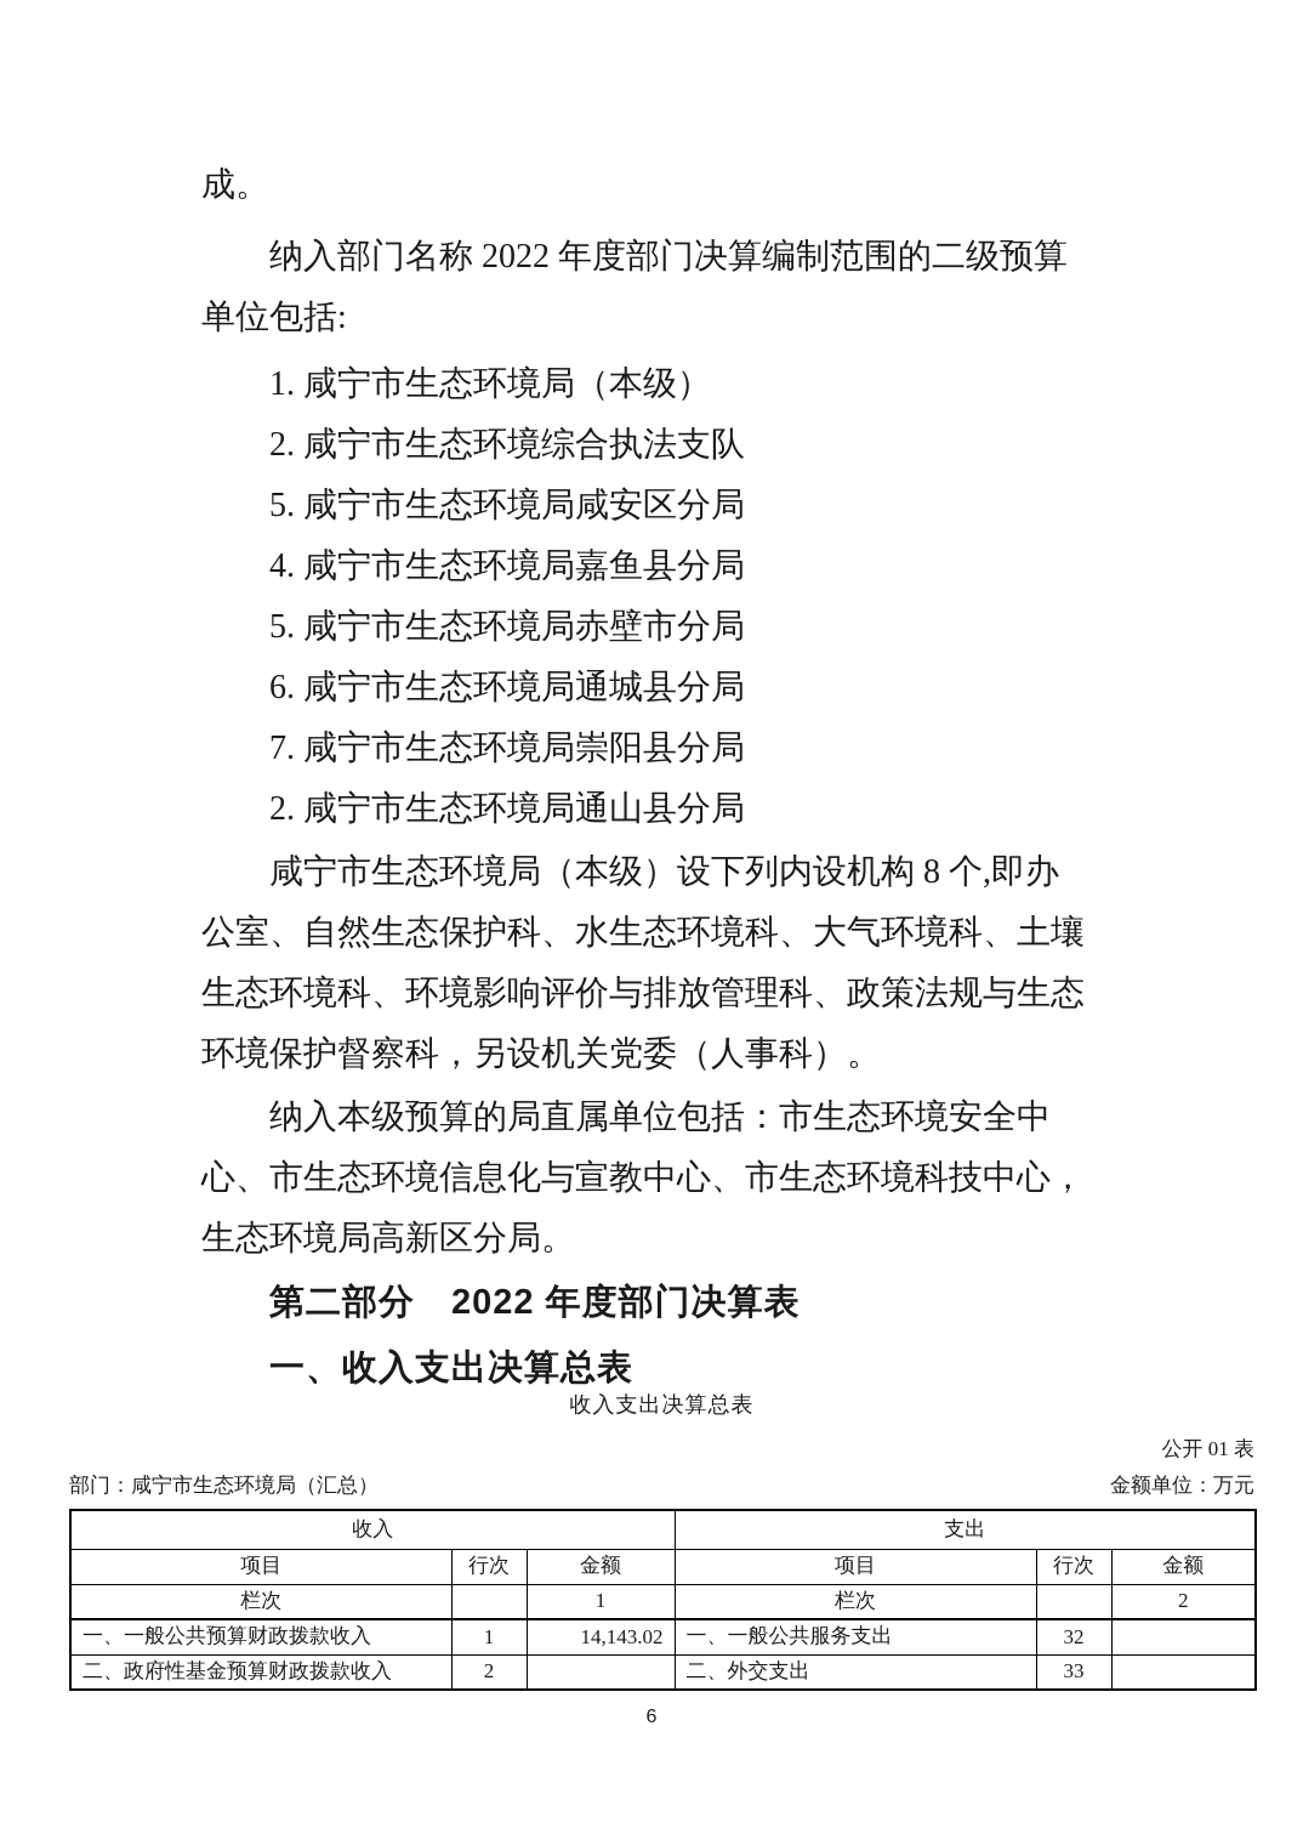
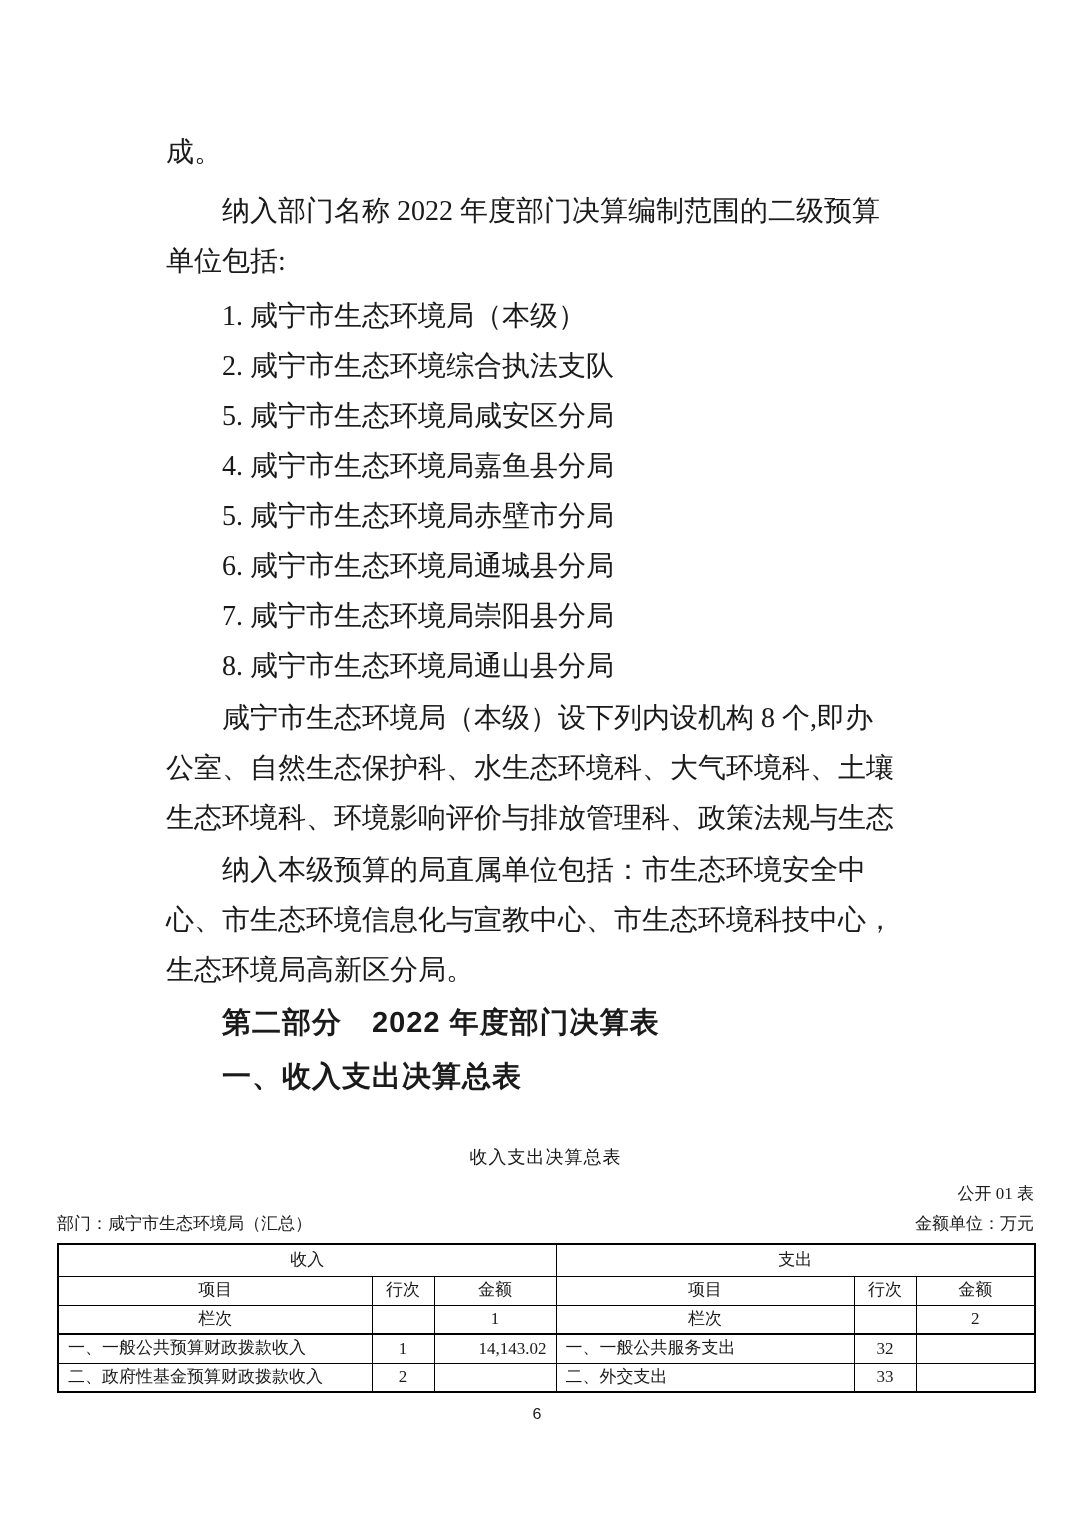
  成。
  纳入部门名称 2022 年度部门决算编制范围的二级预算
  单位包括:
  1. 咸宁市生态环境局（本级）
  2. 咸宁市生态环境综合执法支队
  5. 咸宁市生态环境局咸安区分局
  4. 咸宁市生态环境局嘉鱼县分局
  5. 咸宁市生态环境局赤壁市分局
  6. 咸宁市生态环境局通城县分局
  7. 咸宁市生态环境局崇阳县分局
- 2. 咸宁市生态环境局通山县分局
+ 8. 咸宁市生态环境局通山县分局
  咸宁市生态环境局（本级）设下列内设机构 8 个,即办
  公室、自然生态保护科、水生态环境科、大气环境科、土壤
  生态环境科、环境影响评价与排放管理科、政策法规与生态
- 环境保护督察科，另设机关党委（人事科）。
  纳入本级预算的局直属单位包括：市生态环境安全中
  心、市生态环境信息化与宣教中心、市生态环境科技中心，
  生态环境局高新区分局。
  第二部分 2022 年度部门决算表
  一、收入支出决算总表
  收入支出决算总表
  公开 01 表
  部门：咸宁市生态环境局（汇总）
  金额单位：万元
  收入	支出
  项目	行次	金额	项目	行次	金额
  栏次		1	栏次		2
  一、一般公共预算财政拨款收入	1	14,143.02	一、一般公共服务支出	32
  二、政府性基金预算财政拨款收入	2		二、外交支出	33
  6
